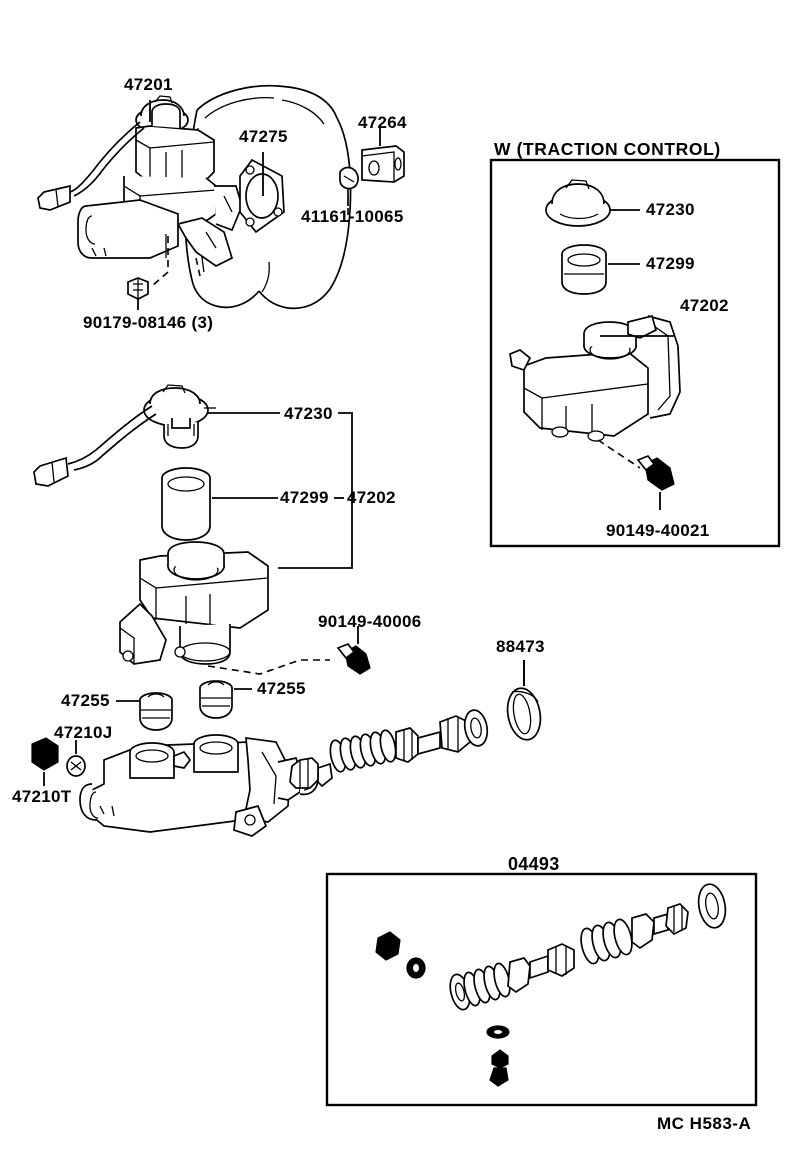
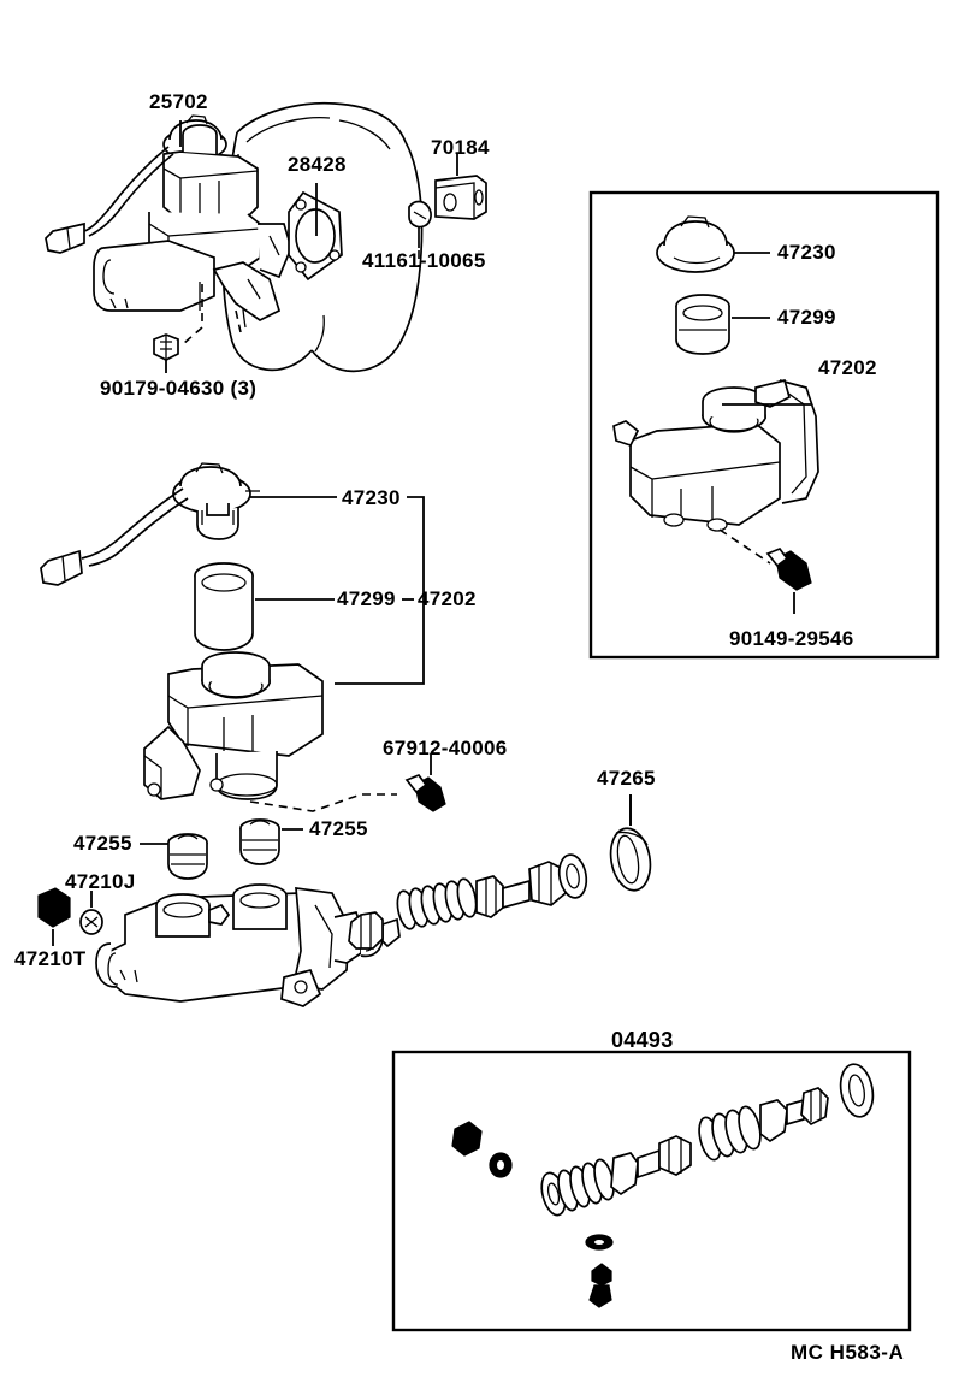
- 47201
+ 25702
- 47275
+ 28428
- 47264
+ 70184
  41161-10065
- 90179-08146 (3)
+ 90179-04630 (3)
  47230
  47299
  47202
- 90149-40006
+ 67912-40006
  47255
  47255
  47210J
  47210T
- 88473
+ 47265
- W (TRACTION CONTROL)
  47230
  47299
  47202
- 90149-40021
+ 90149-29546
  04493
  MC H583-A
